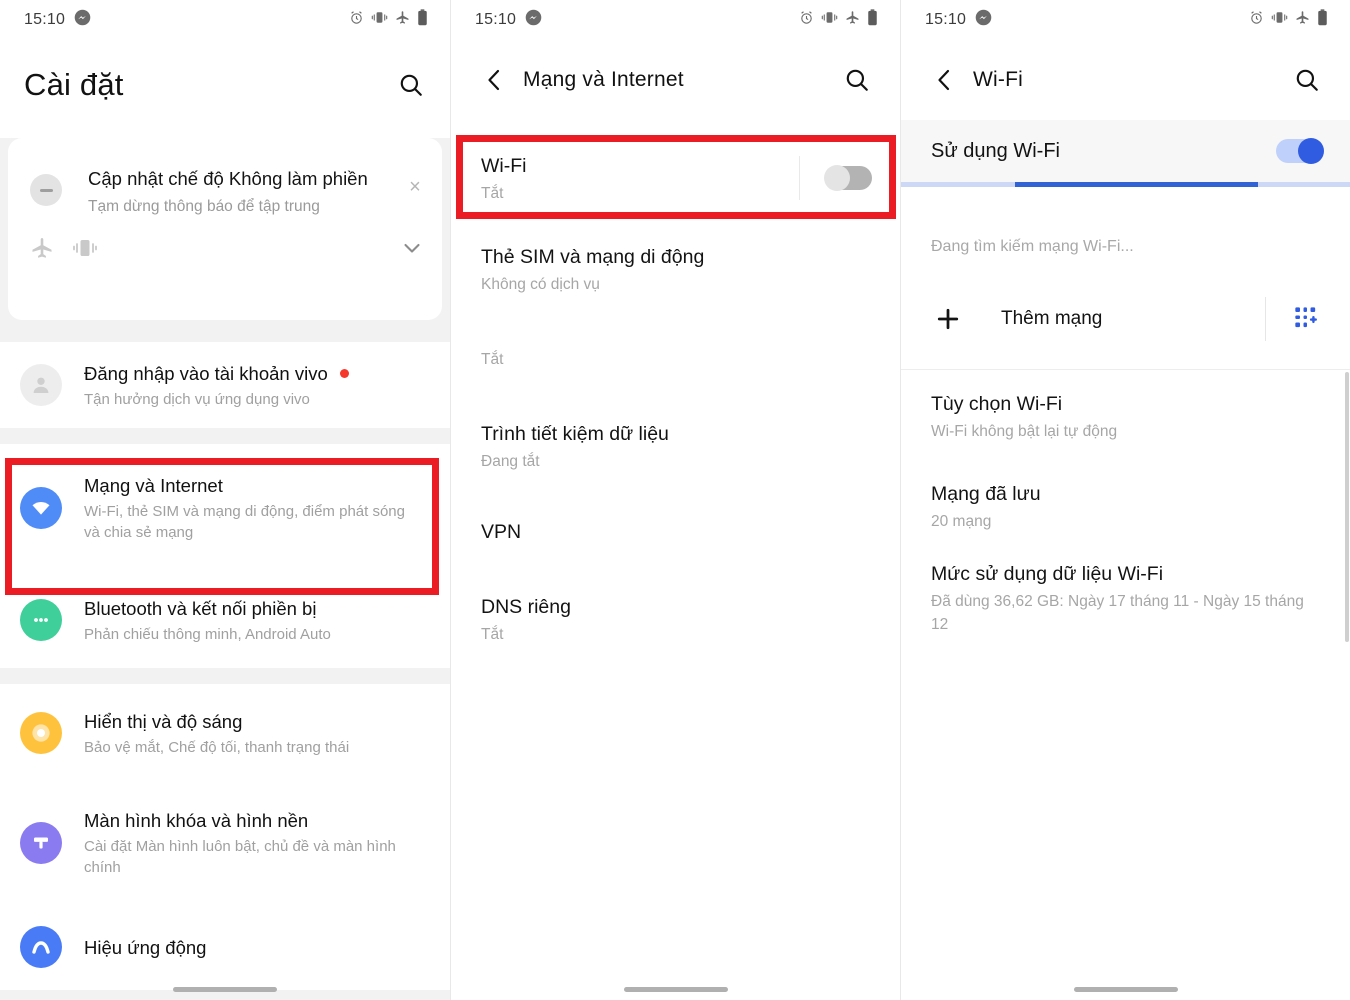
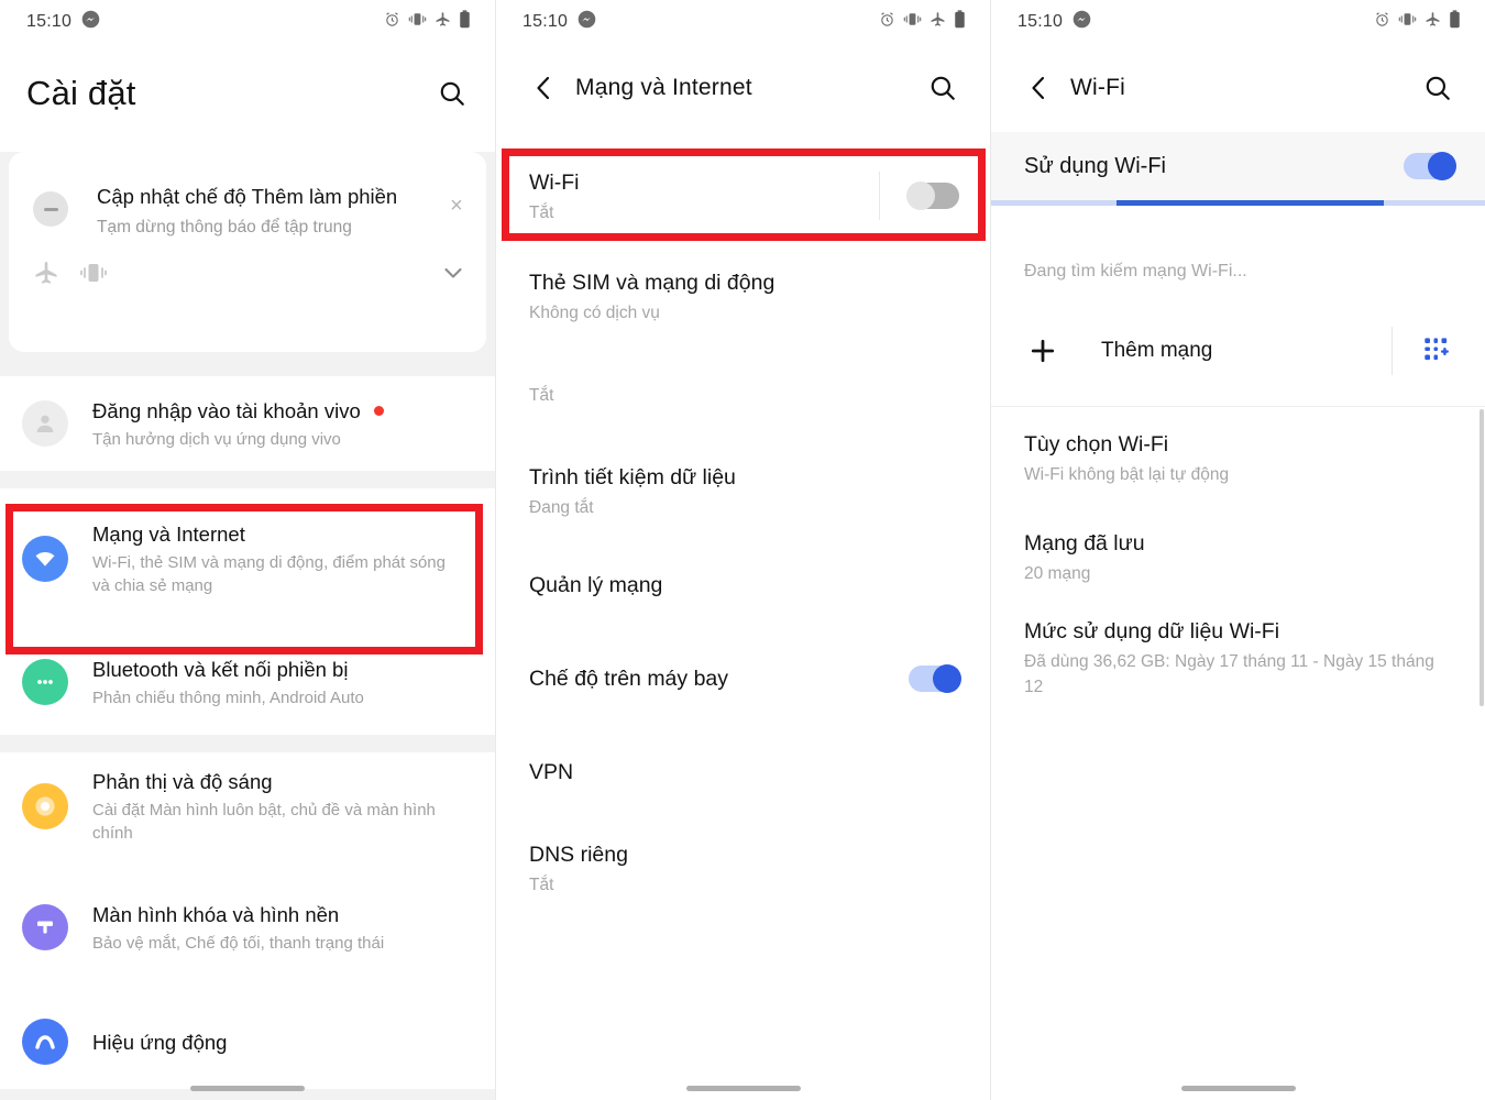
  15:10
  Cài đặt
- Cập nhật chế độ Không làm phiền
+ Cập nhật chế độ Thêm làm phiền
  Tạm dừng thông báo để tập trung
  ×
  Đăng nhập vào tài khoản vivo
  Tận hưởng dịch vụ ứng dụng vivo
  Mạng và Internet
  Wi-Fi, thẻ SIM và mạng di động, điểm phát sóng và chia sẻ mạng
  Bluetooth và kết nối phiền bị
  Phản chiếu thông minh, Android Auto
- Hiển thị và độ sáng
+ Phản thị và độ sáng
- Bảo vệ mắt, Chế độ tối, thanh trạng thái
+ Cài đặt Màn hình luôn bật, chủ đề và màn hình chính
  Màn hình khóa và hình nền
- Cài đặt Màn hình luôn bật, chủ đề và màn hình chính
+ Bảo vệ mắt, Chế độ tối, thanh trạng thái
  Hiệu ứng động
  15:10
  Mạng và Internet
  Wi-Fi
  Tắt
  Thẻ SIM và mạng di động
  Không có dịch vụ
  Tắt
  Trình tiết kiệm dữ liệu
  Đang tắt
+ Quản lý mạng
+ Chế độ trên máy bay
  VPN
  DNS riêng
  Tắt
  15:10
  Wi-Fi
  Sử dụng Wi-Fi
  Đang tìm kiếm mạng Wi-Fi...
  Thêm mạng
  Tùy chọn Wi-Fi
  Wi-Fi không bật lại tự động
  Mạng đã lưu
  20 mạng
  Mức sử dụng dữ liệu Wi-Fi
  Đã dùng 36,62 GB: Ngày 17 tháng 11 - Ngày 15 tháng 12
